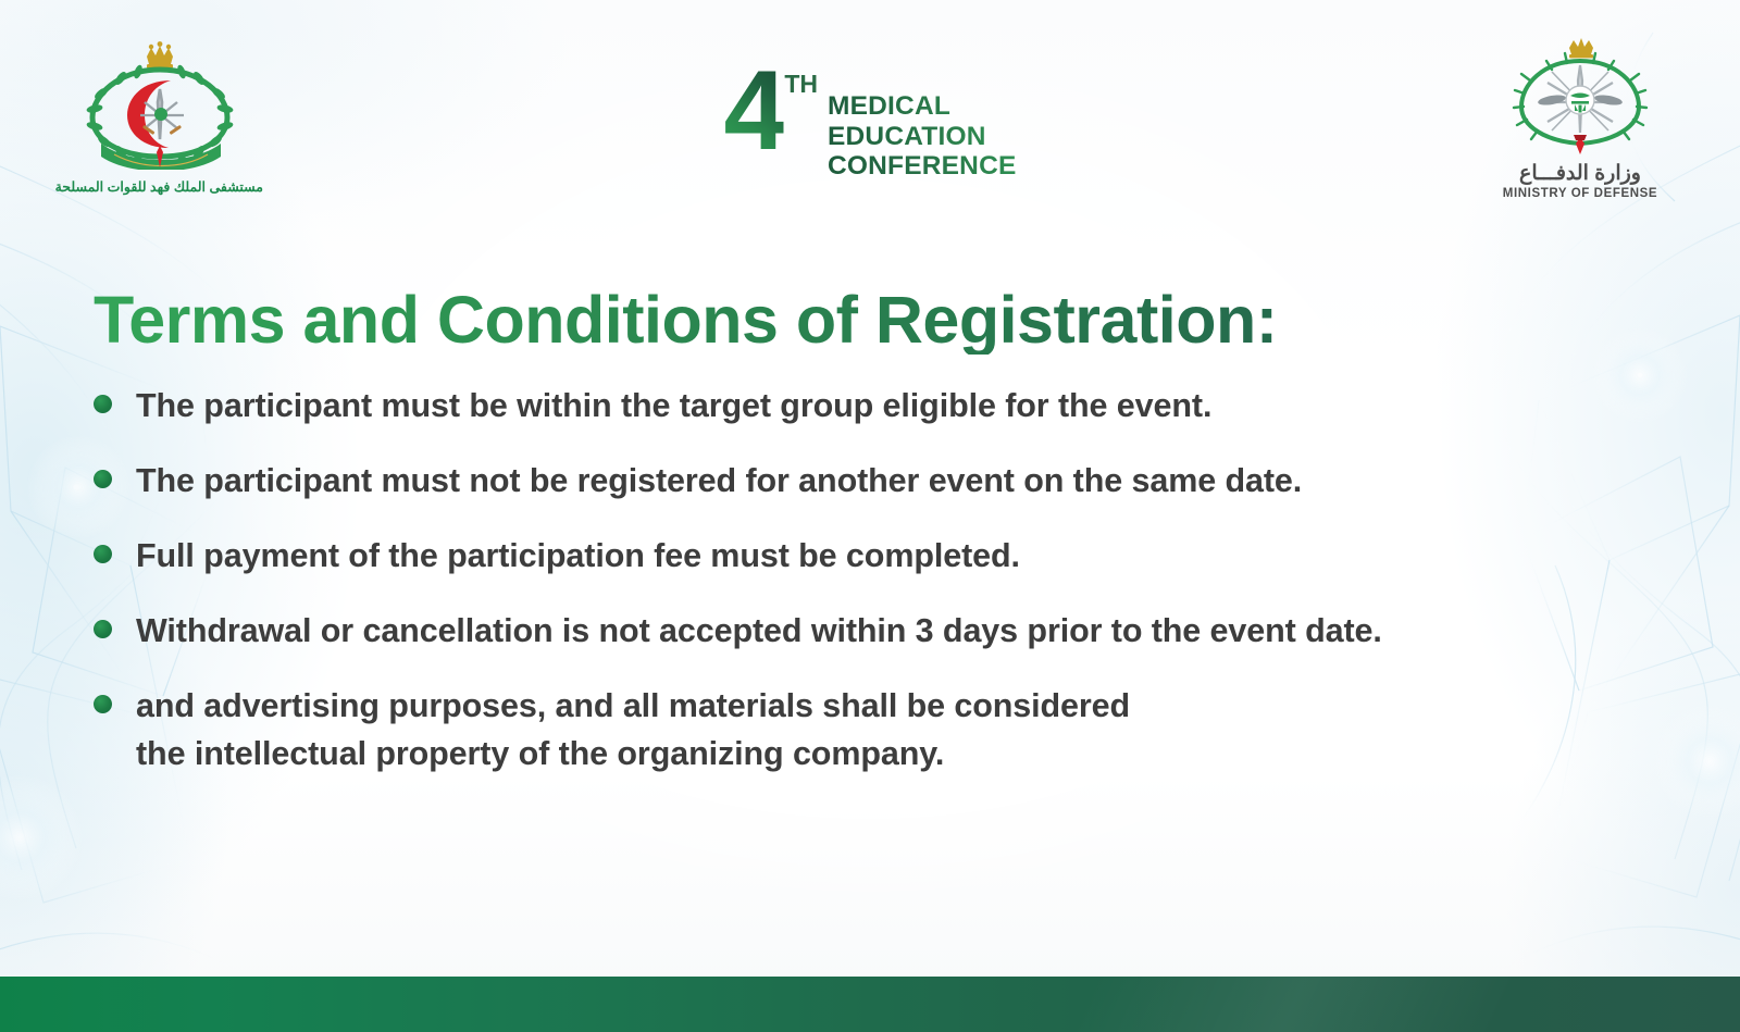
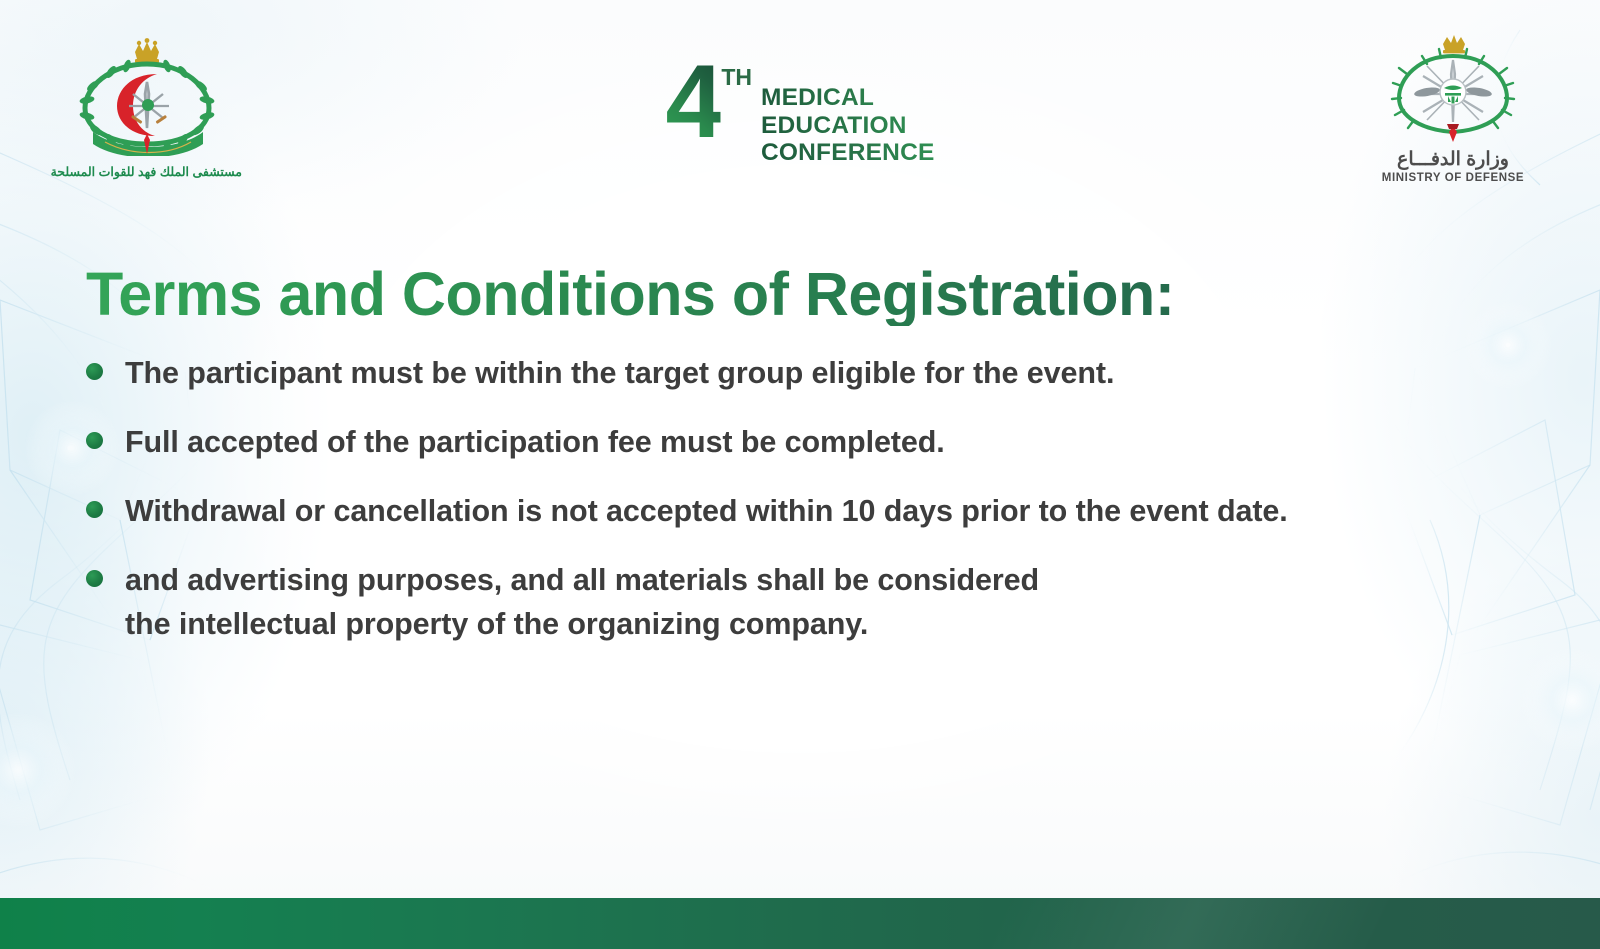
  مستشفى الملك فهد للقوات المسلحة
  4
  TH
  MEDICAL
  EDUCATION
  CONFERENCE
  وزارة الدفـــاع
  MINISTRY OF DEFENSE
  Terms and Conditions of Registration:
  The participant must be within the target group eligible for the event.
- The participant must not be registered for another event on the same date.
- Full payment of the participation fee must be completed.
+ Full accepted of the participation fee must be completed.
- Withdrawal or cancellation is not accepted within 3 days prior to the event date.
+ Withdrawal or cancellation is not accepted within 10 days prior to the event date.
  and advertising purposes, and all materials shall be considered
  the intellectual property of the organizing company.
